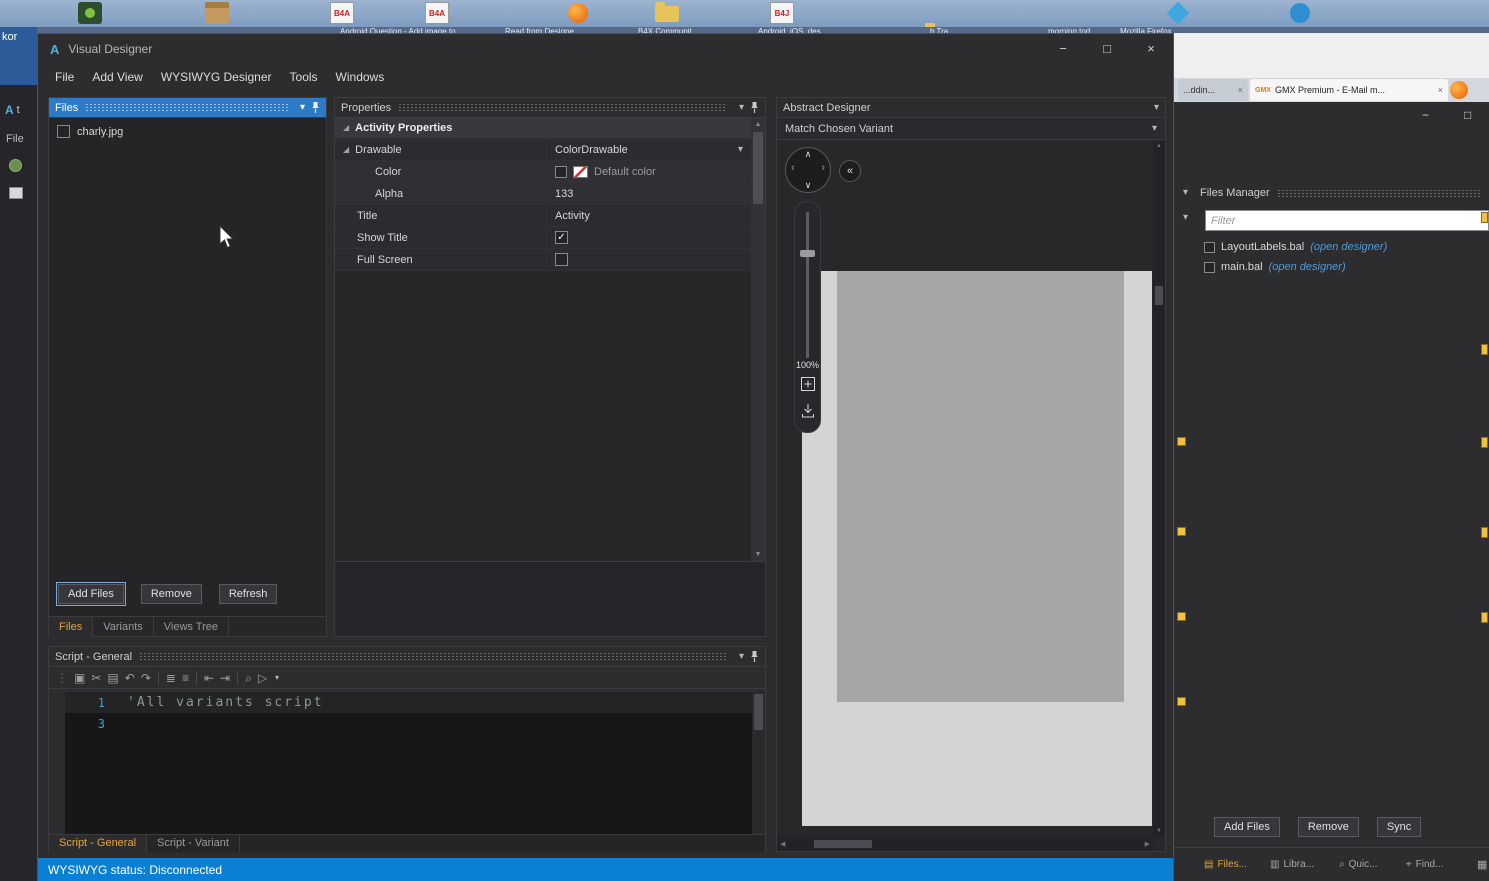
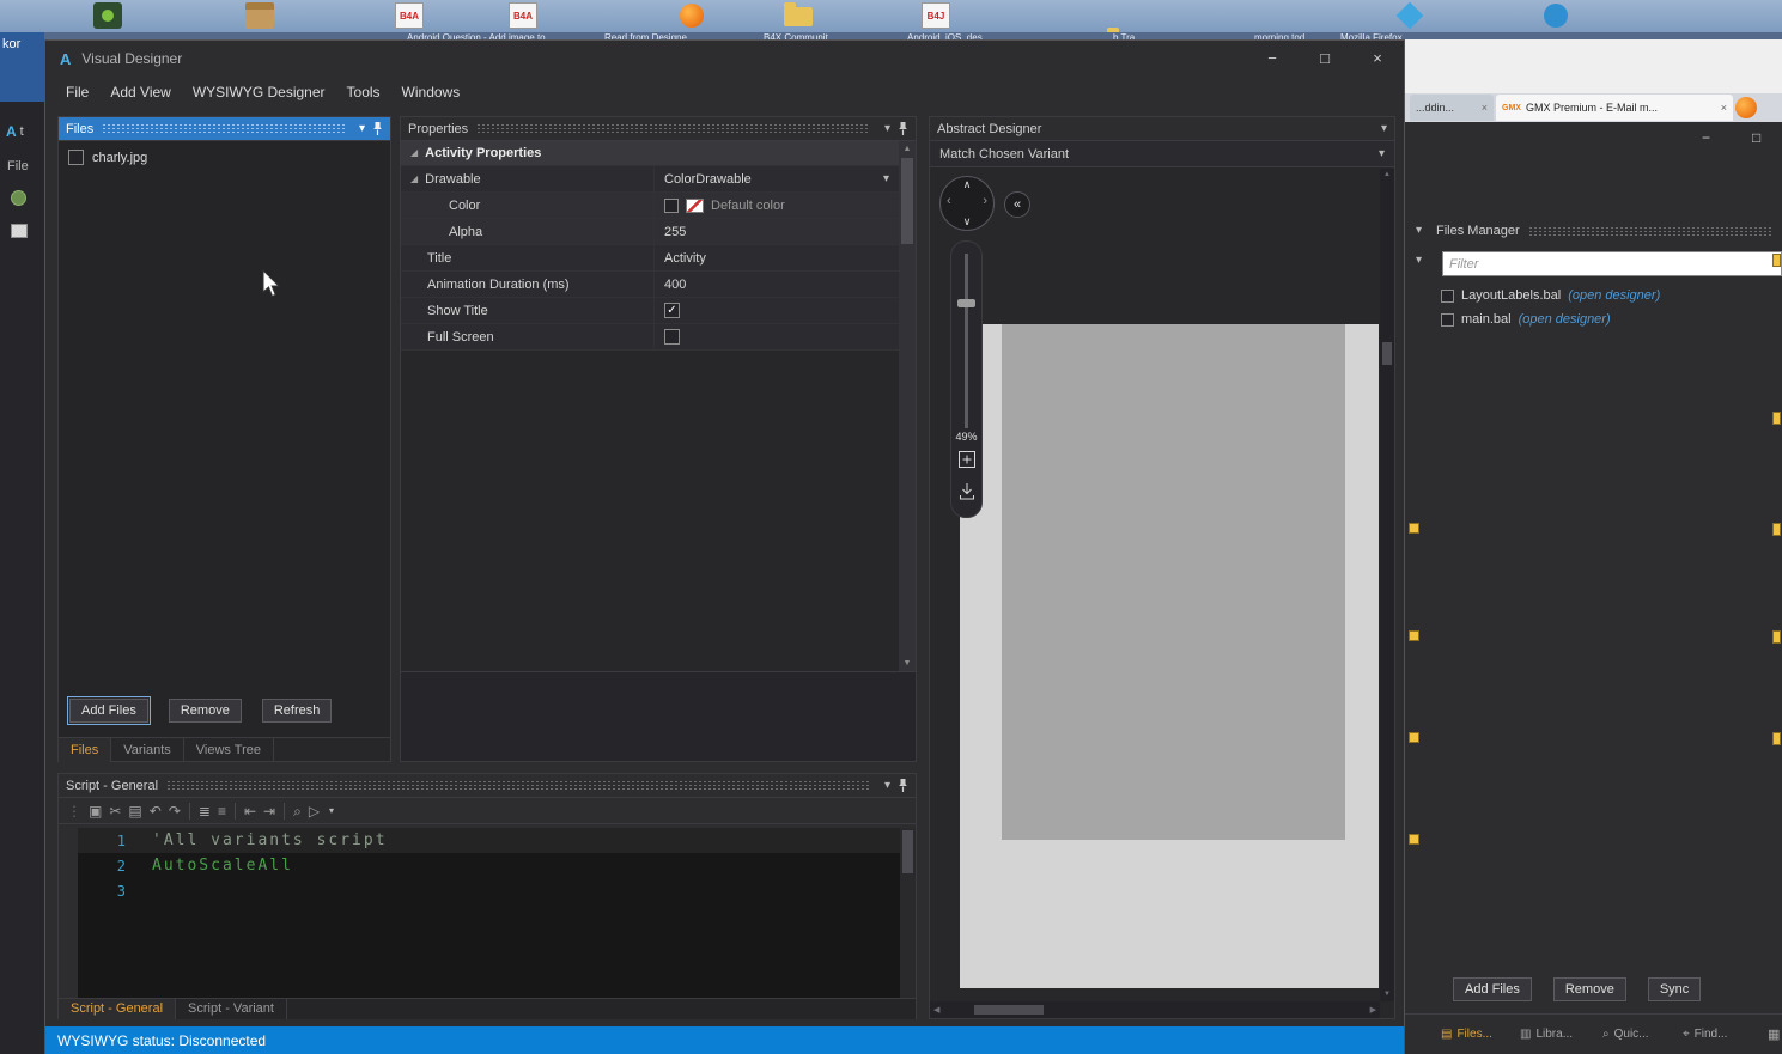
  B4A
  B4A
  B4J
  Android Question - Add image to
  Read from Designe
  B4X Communit
  Android, iOS, des
  b Tra
  morning tod
  Mozilla Firefox
  kor
  A
  t
  File
  ...ddin...
  ×
  GMX Premium - E-Mail m...
  ×
  −
  □
  ▾
  ▾
  Files Manager
  Filter
  LayoutLabels.bal
  (open designer)
  main.bal
  (open designer)
  Add Files
  Remove
  Sync
  ▤
  Files...
  ▥
  Libra...
  ⌕
  Quic...
  ⌖
  Find...
  ▦
  A
  Visual Designer
  −
  □
  ×
  File
  Add View
  WYSIWYG Designer
  Tools
  Windows
  Files
  ▾
  charly.jpg
  Add Files
  Remove
  Refresh
  Files
  Variants
  Views Tree
  Properties
  ▾
  ◢
  Activity Properties
  ◢
  Drawable
  ColorDrawable
  ▾
  Color
  Default color
  Alpha
- 133
+ 255
  Title
  Activity
+ Animation Duration (ms)
+ 400
  Show Title
  ✓
  Full Screen
  Abstract Designer
  ▾
  Match Chosen Variant
  ▾
  ∧
  ∨
  ‹
  ›
  «
- 100%
+ 49%
  Script - General
  ▾
  ⋮
  ▣
  ✂
  ▤
  ↶
  ↷
  ≣
  ≡
  ⇤
  ⇥
  ⌕
  ▷
  ▾
  1
  'All variants script
+ 2
+ AutoScaleAll
  3
  Script - General
  Script - Variant
  WYSIWYG status: Disconnected
